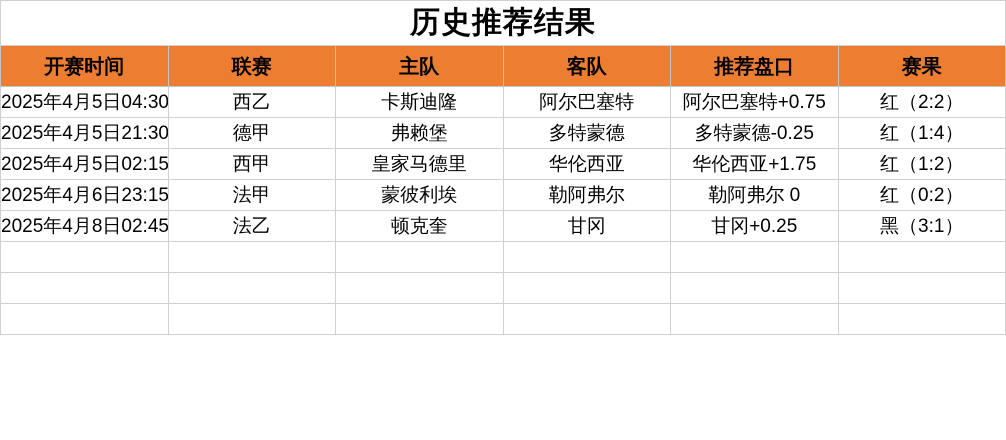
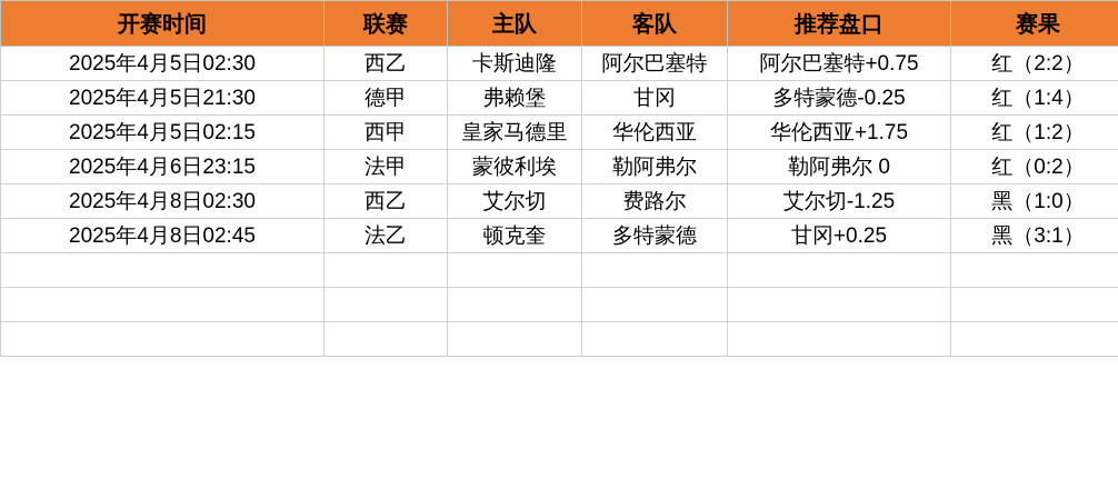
- 历史推荐结果
  开赛时间	联赛	主队	客队	推荐盘口	赛果
- 2025年4月5日04:30	西乙	卡斯迪隆	阿尔巴塞特	阿尔巴塞特+0.75	红（2:2）
+ 2025年4月5日02:30	西乙	卡斯迪隆	阿尔巴塞特	阿尔巴塞特+0.75	红（2:2）
- 2025年4月5日21:30	德甲	弗赖堡	多特蒙德	多特蒙德-0.25	红（1:4）
+ 2025年4月5日21:30	德甲	弗赖堡	甘冈	多特蒙德-0.25	红（1:4）
  2025年4月5日02:15	西甲	皇家马德里	华伦西亚	华伦西亚+1.75	红（1:2）
  2025年4月6日23:15	法甲	蒙彼利埃	勒阿弗尔	勒阿弗尔 0	红（0:2）
+ 2025年4月8日02:30	西乙	艾尔切	费路尔	艾尔切-1.25	黑（1:0）
- 2025年4月8日02:45	法乙	顿克奎	甘冈	甘冈+0.25	黑（3:1）
+ 2025年4月8日02:45	法乙	顿克奎	多特蒙德	甘冈+0.25	黑（3:1）
